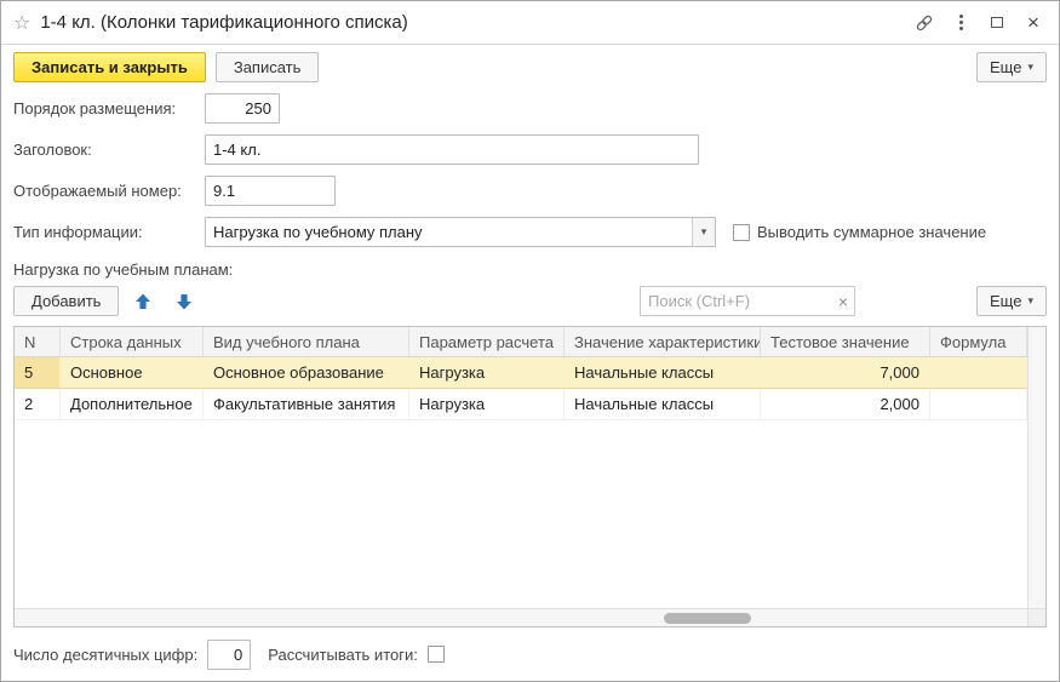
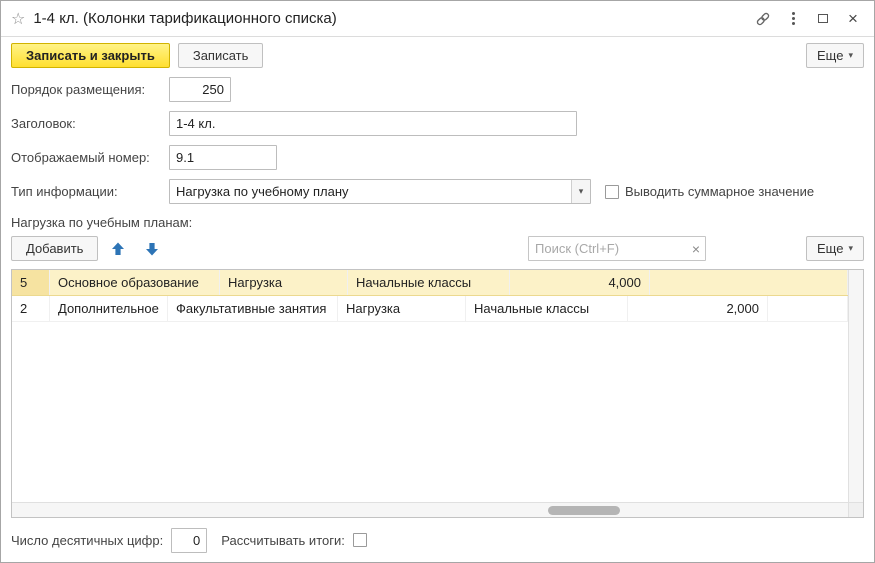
  ☆
  1-4 кл. (Колонки тарификационного списка)
  ×
  Записать и закрыть
  Записать
  Еще
  ▾
  Порядок размещения:
  250
  Заголовок:
  1-4 кл.
  Отображаемый номер:
  9.1
  Тип информации:
  Нагрузка по учебному плану
  ▾
  Выводить суммарное значение
  Нагрузка по учебным планам:
  Добавить
  Поиск (Ctrl+F)
  ×
  Еще
  ▾
- N
- Строка данных
- Вид учебного плана
- Параметр расчета
- Значение характеристики
- Тестовое значение
- Формула
  5
- Основное
  Основное образование
  Нагрузка
  Начальные классы
- 7,000
+ 4,000
  2
  Дополнительное
  Факультативные занятия
  Нагрузка
  Начальные классы
  2,000
  Число десятичных цифр:
  0
  Рассчитывать итоги:
